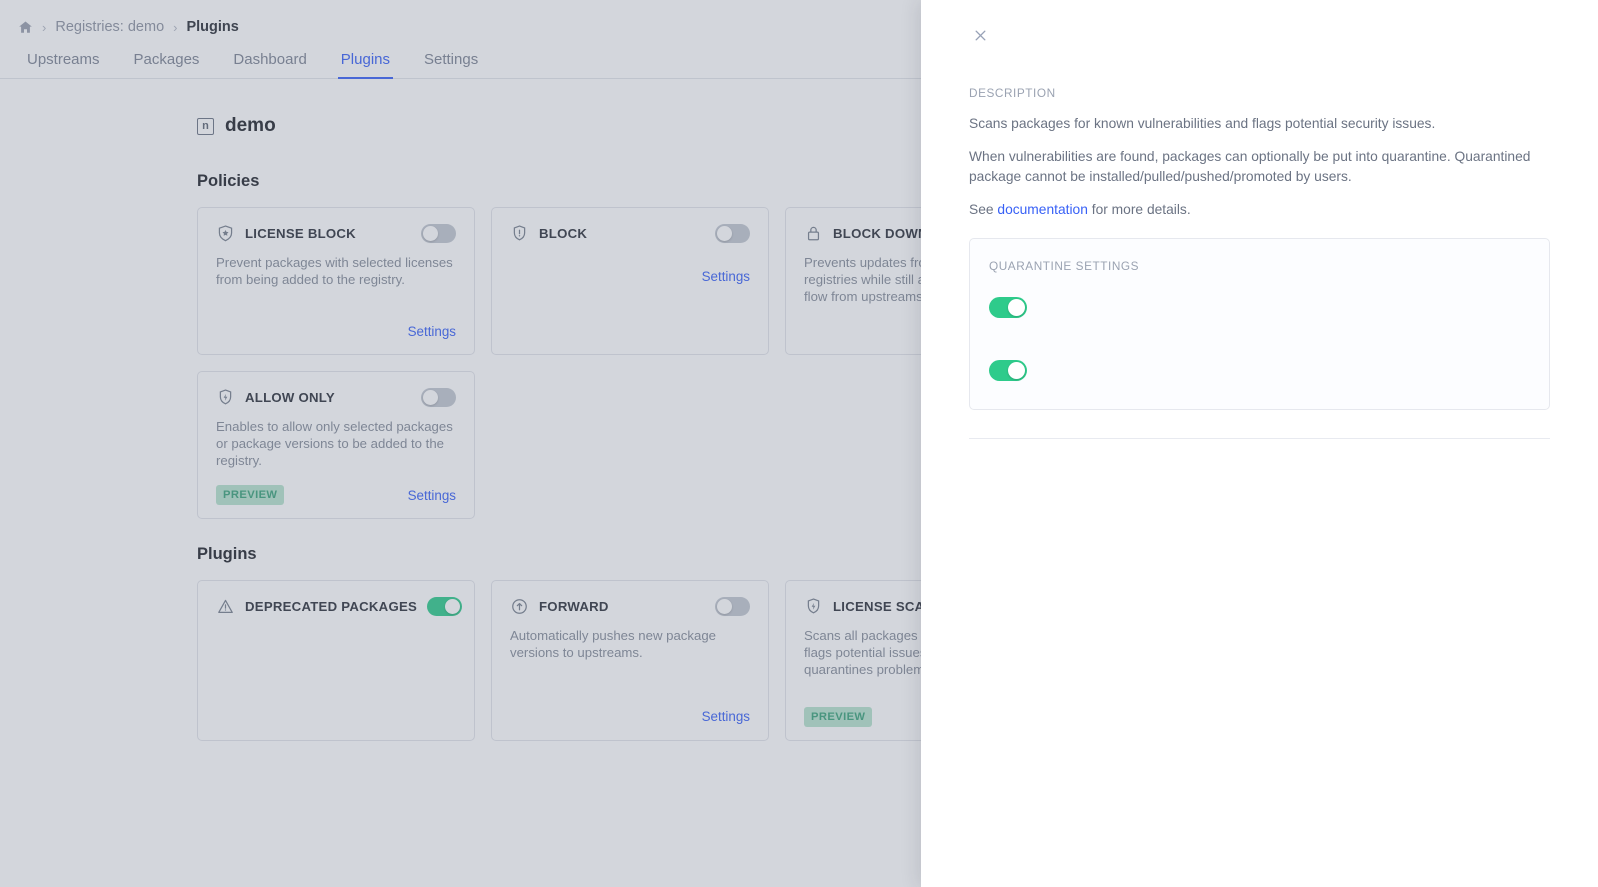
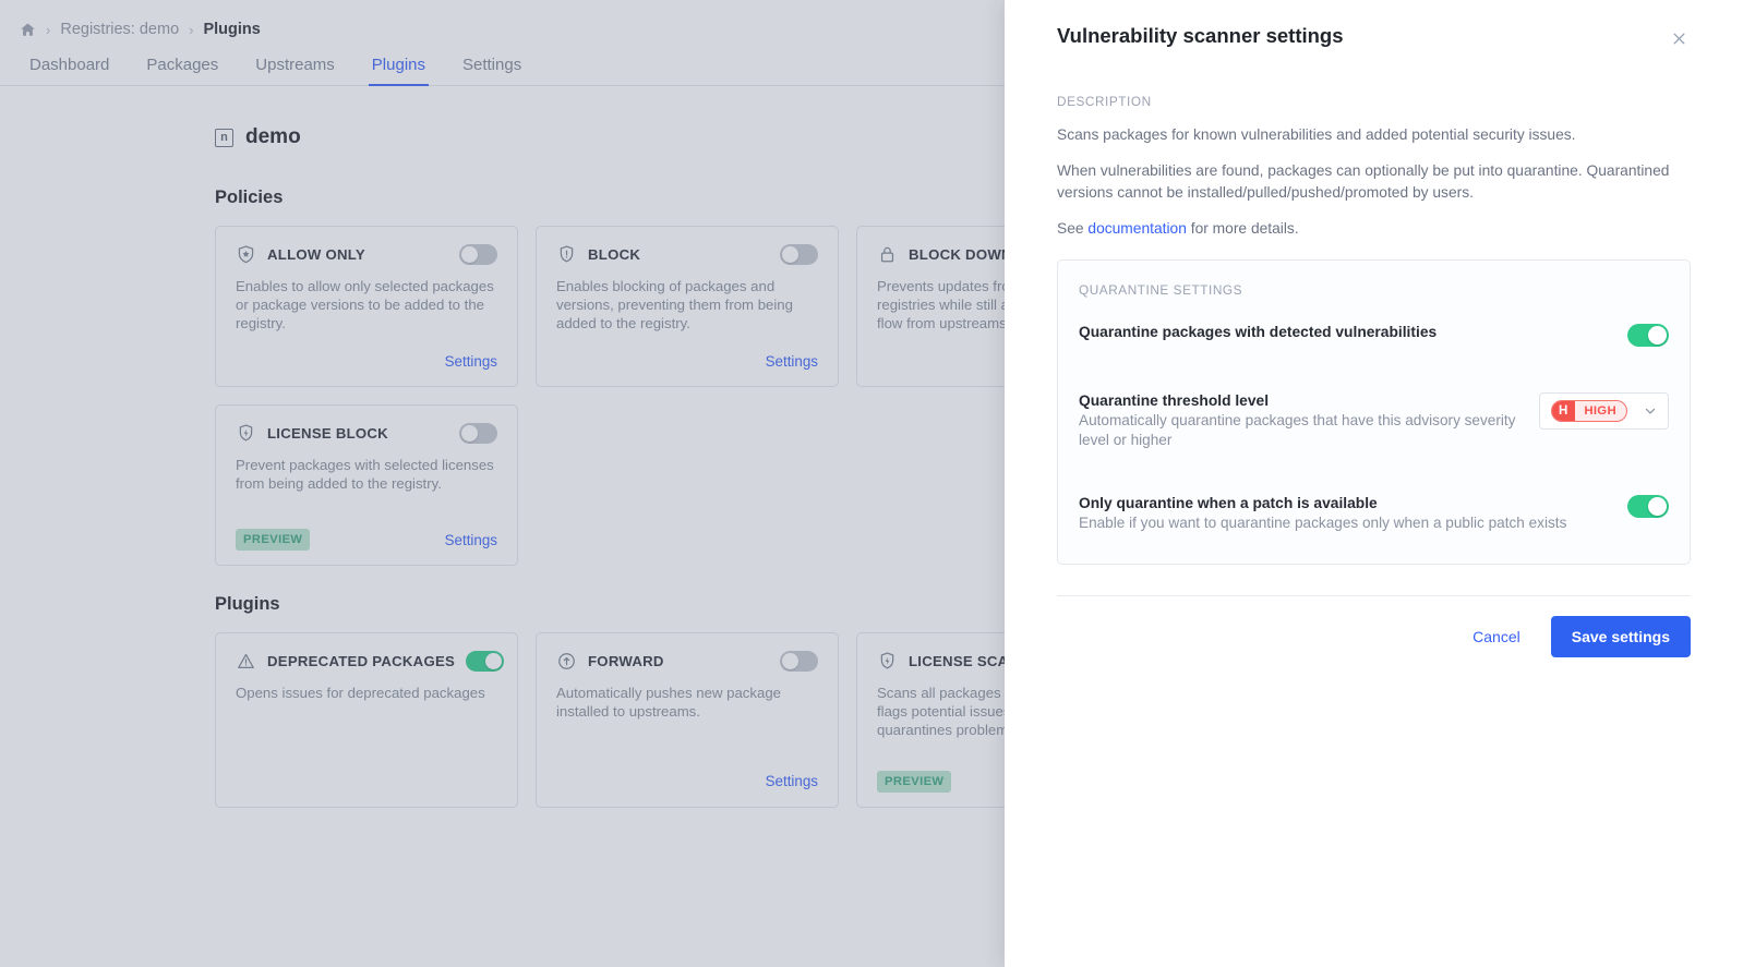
  ›
  Registries: demo
  ›
  Plugins
- Upstreams
+ Dashboard
  Packages
- Dashboard
+ Upstreams
  Plugins
  Settings
  n
  demo
  Policies
- LICENSE BLOCK
+ ALLOW ONLY
- Prevent packages with selected licenses from being added to the registry.
+ Enables to allow only selected packages or package versions to be added to the registry.
  Settings
  BLOCK
+ Enables blocking of packages and versions, preventing them from being added to the registry.
  Settings
- ALLOW ONLY
+ LICENSE BLOCK
- Enables to allow only selected packages or package versions to be added to the registry.
+ Prevent packages with selected licenses from being added to the registry.
  PREVIEW
  Settings
  Plugins
  DEPRECATED PACKAGES
+ Opens issues for deprecated packages
  FORWARD
- Automatically pushes new package versions to upstreams.
+ Automatically pushes new package installed to upstreams.
  Settings
  LICENSE SCA
  PREVIEW
+ Vulnerability scanner settings
  DESCRIPTION
- Scans packages for known vulnerabilities and flags potential security issues.
+ Scans packages for known vulnerabilities and added potential security issues.
- When vulnerabilities are found, packages can optionally be put into quarantine. Quarantined package cannot be installed/pulled/pushed/promoted by users.
+ When vulnerabilities are found, packages can optionally be put into quarantine. Quarantined versions cannot be installed/pulled/pushed/promoted by users.
  See documentation for more details.
  QUARANTINE SETTINGS
+ Quarantine packages with detected vulnerabilities
+ Quarantine threshold level
+ Automatically quarantine packages that have this advisory severity level or higher
+ H
+ HIGH
+ Only quarantine when a patch is available
+ Enable if you want to quarantine packages only when a public patch exists
+ Cancel
+ Save settings
